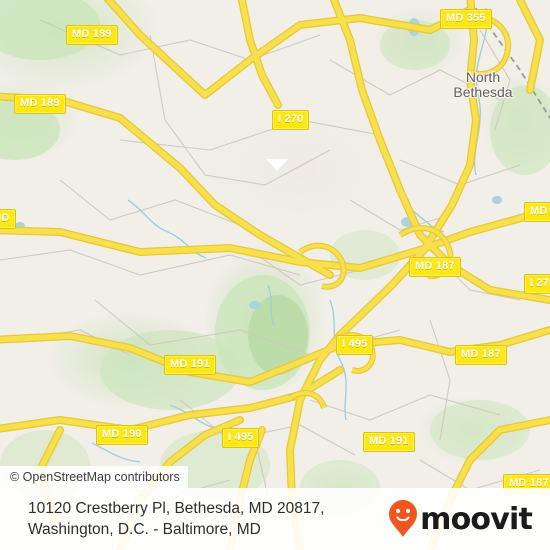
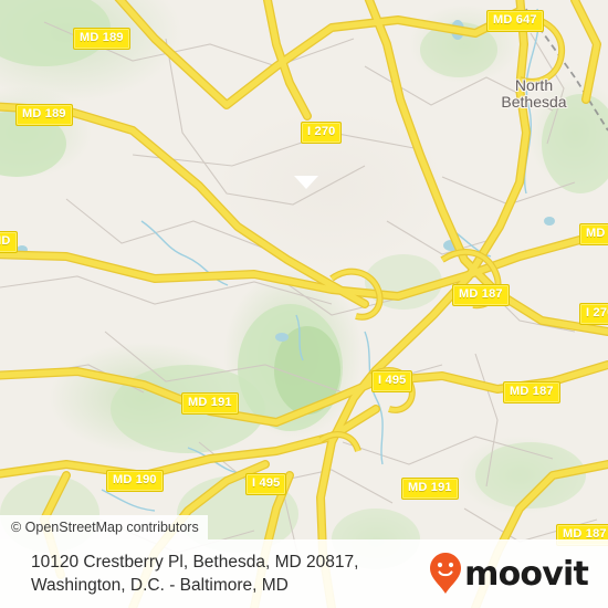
  North
  Bethesda
  MD 189
  MD 189
- MD 355
+ MD 647
  I 270
  MD 187
  I 27
  I 495
  MD 187
  MD 191
  MD 190
  I 495
  MD 191
  MD 187
  © OpenStreetMap contributors
  10120 Crestberry Pl, Bethesda, MD 20817,
  Washington, D.C. - Baltimore, MD
  moovit
